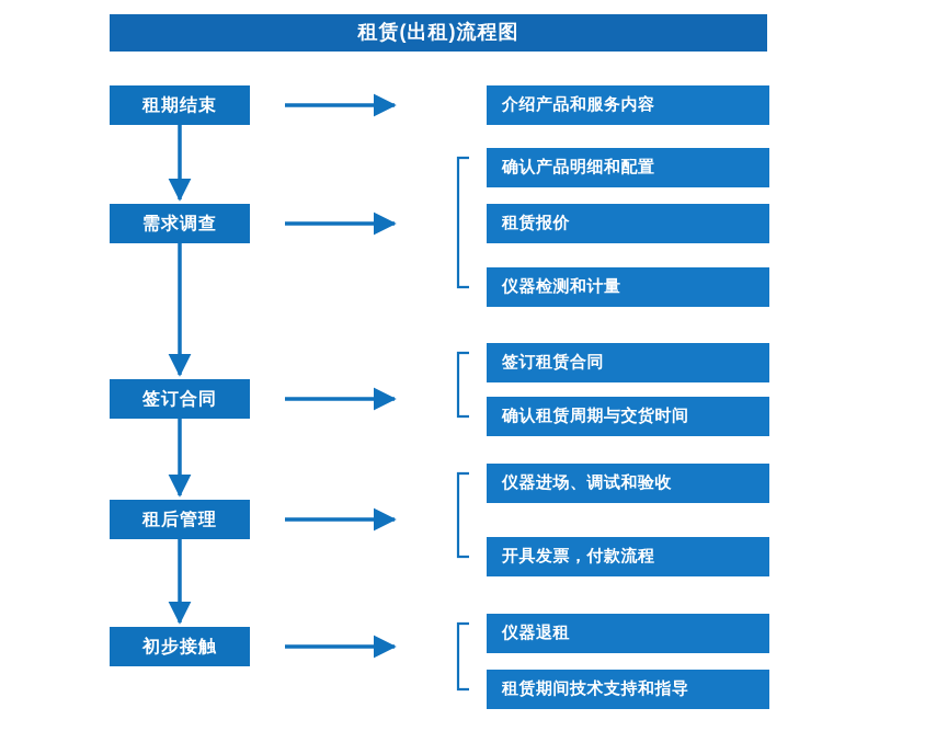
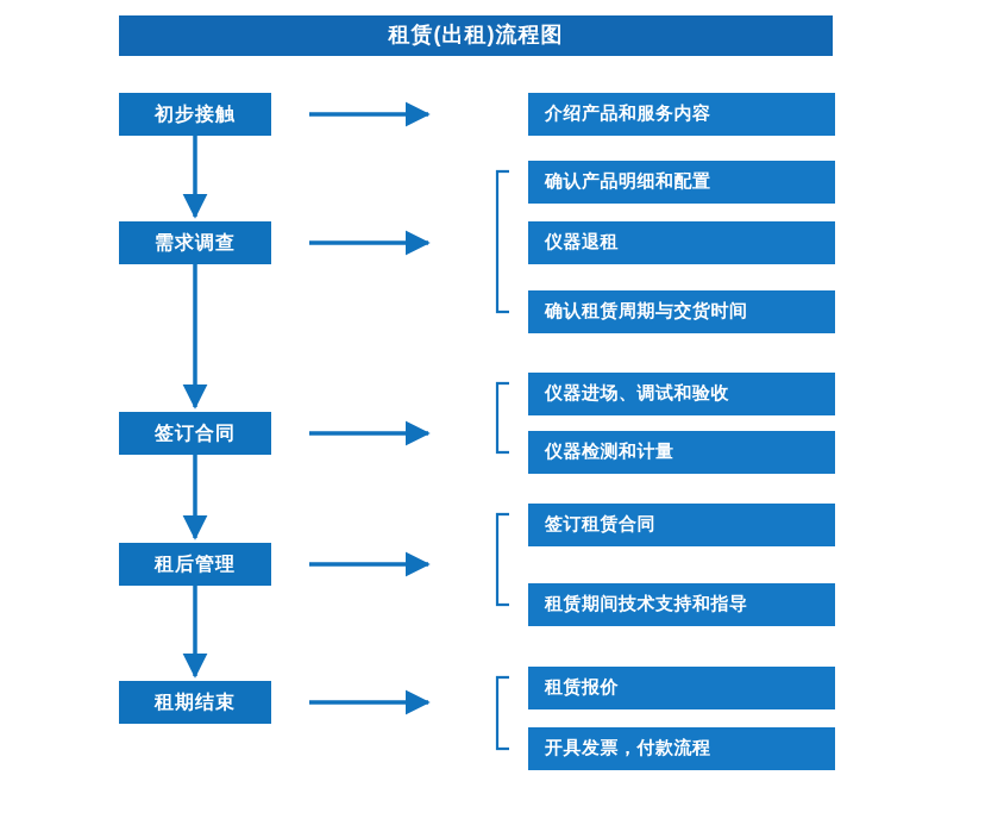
  租赁(出租)流程图
- 租期结束
+ 初步接触
  需求调查
  签订合同
  租后管理
- 初步接触
+ 租期结束
  介绍产品和服务内容
  确认产品明细和配置
- 租赁报价
+ 仪器退租
- 仪器检测和计量
+ 确认租赁周期与交货时间
- 签订租赁合同
+ 仪器进场、调试和验收
- 确认租赁周期与交货时间
+ 仪器检测和计量
- 仪器进场、调试和验收
+ 签订租赁合同
- 开具发票，付款流程
+ 租赁期间技术支持和指导
- 仪器退租
+ 租赁报价
- 租赁期间技术支持和指导
+ 开具发票，付款流程
